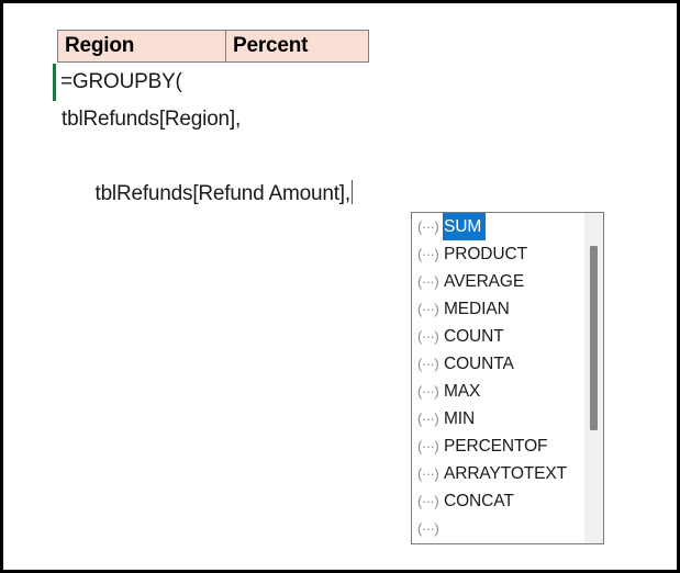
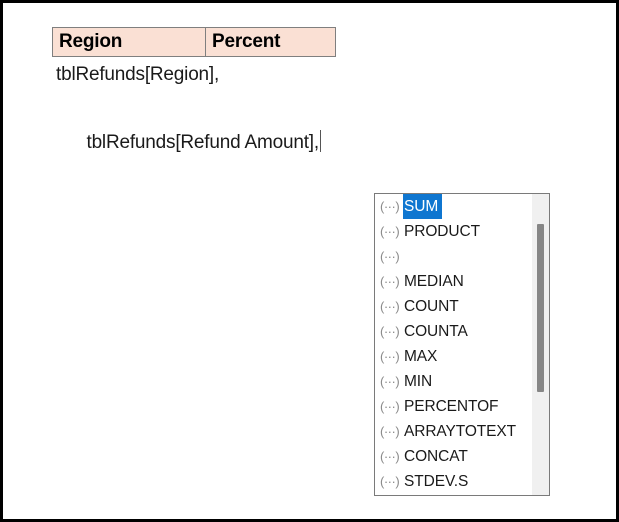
  Region
  Percent
- =GROUPBY(
  tblRefunds[Region],
  tblRefunds[Refund Amount],
  (···)
  SUM
  (···)
  PRODUCT
  (···)
- AVERAGE
  (···)
  MEDIAN
  (···)
  COUNT
  (···)
  COUNTA
  (···)
  MAX
  (···)
  MIN
  (···)
  PERCENTOF
  (···)
  ARRAYTOTEXT
  (···)
  CONCAT
  (···)
+ STDEV.S
